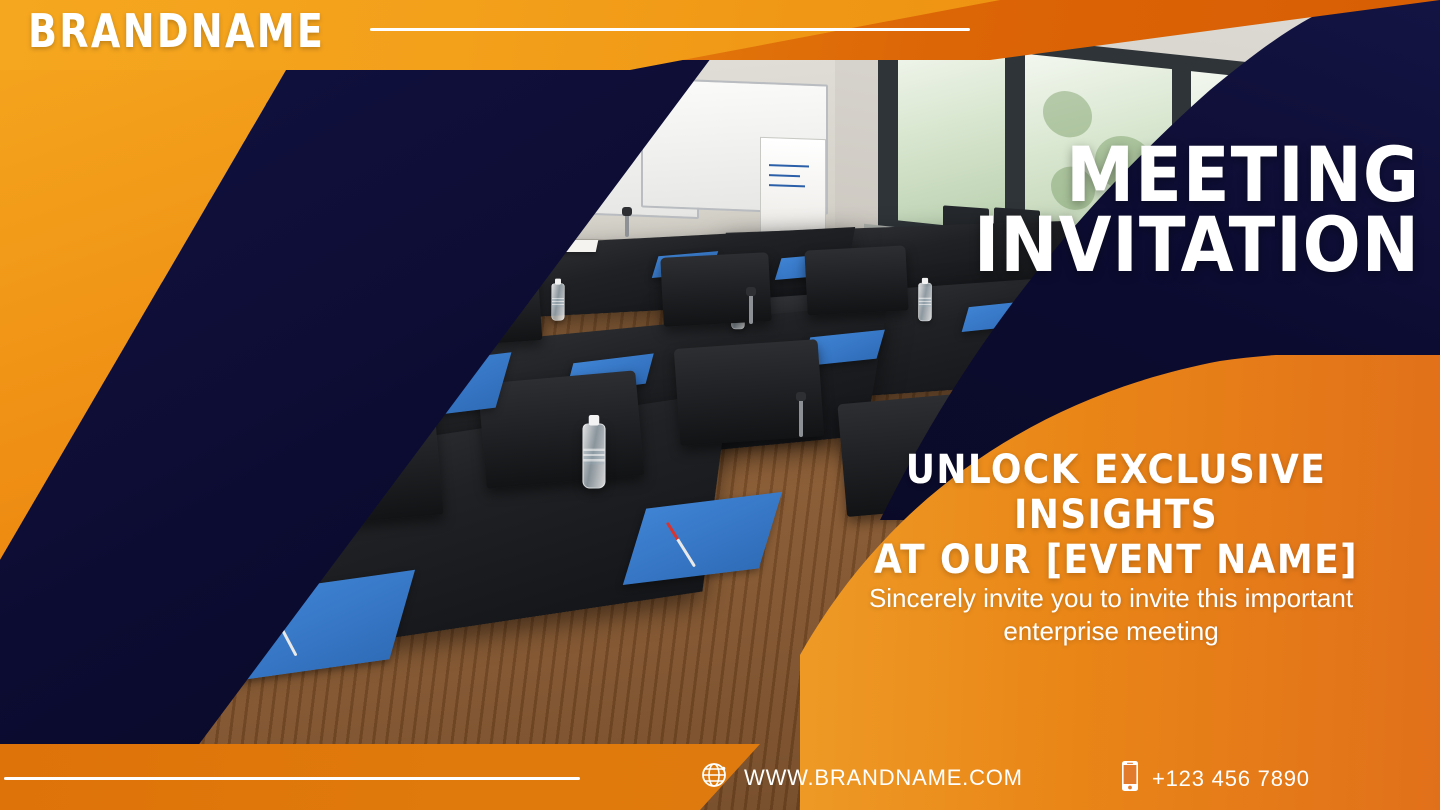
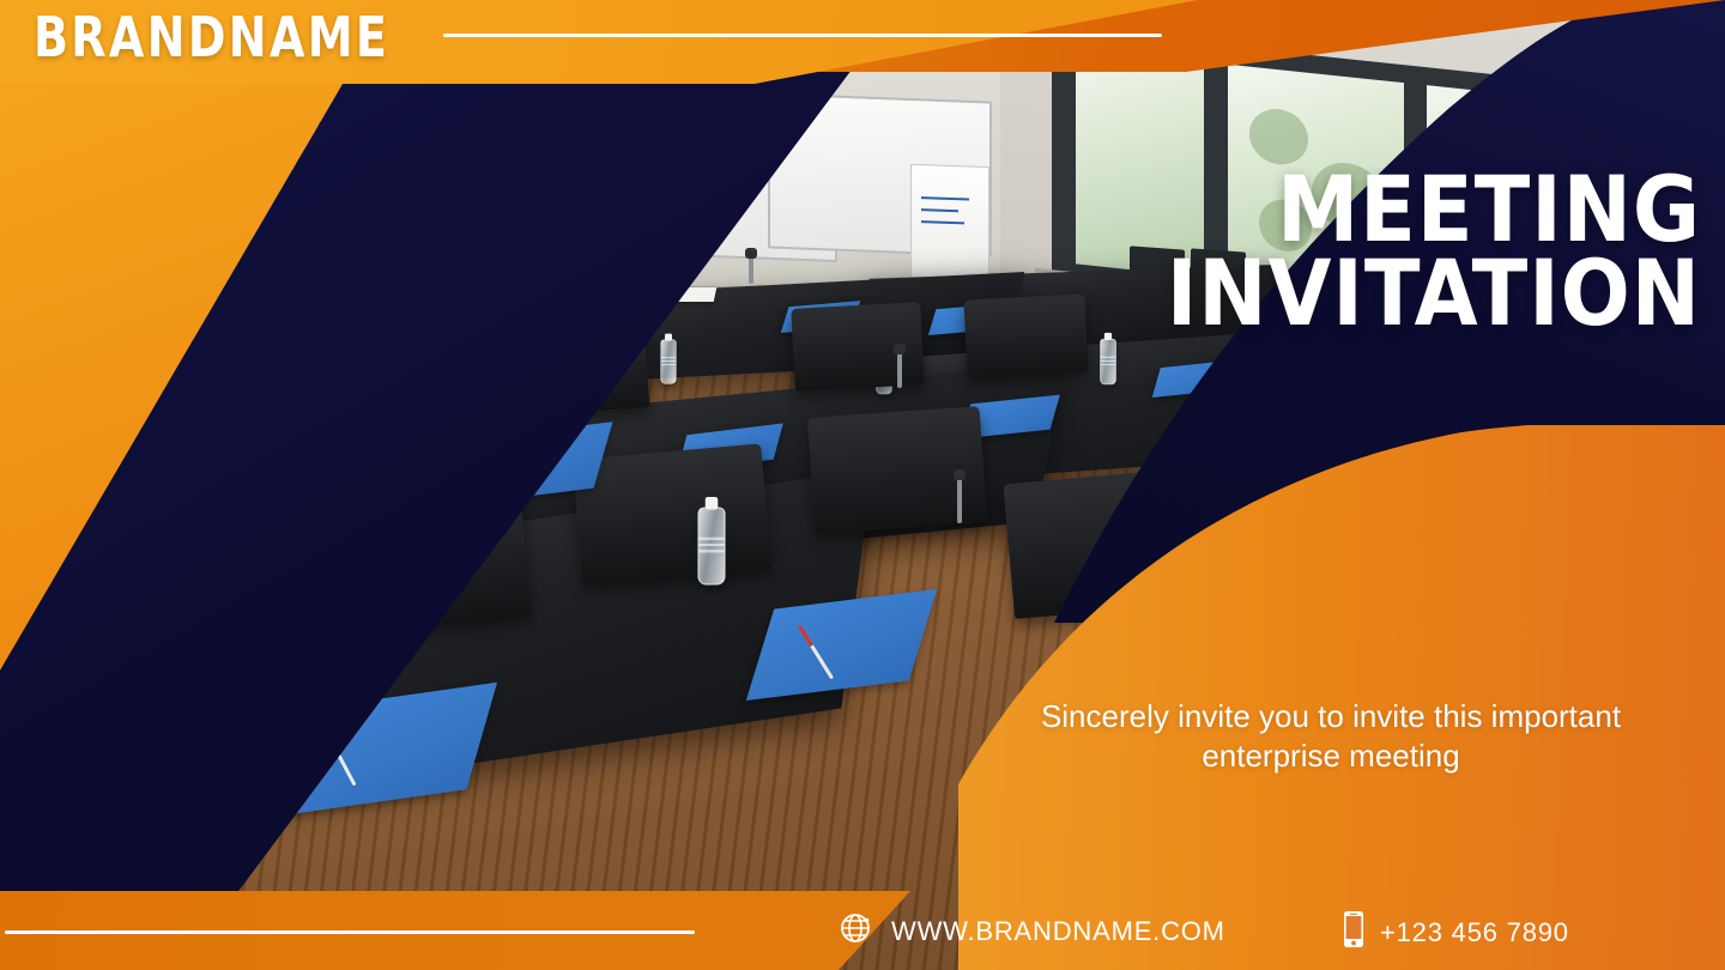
  BRANDNAME
  MEETING
  INVITATION
- UNLOCK EXCLUSIVE INSIGHTS
- AT OUR [EVENT NAME]
  Sincerely invite you to invite this important
  enterprise meeting
  WWW.BRANDNAME.COM
  +123 456 7890
